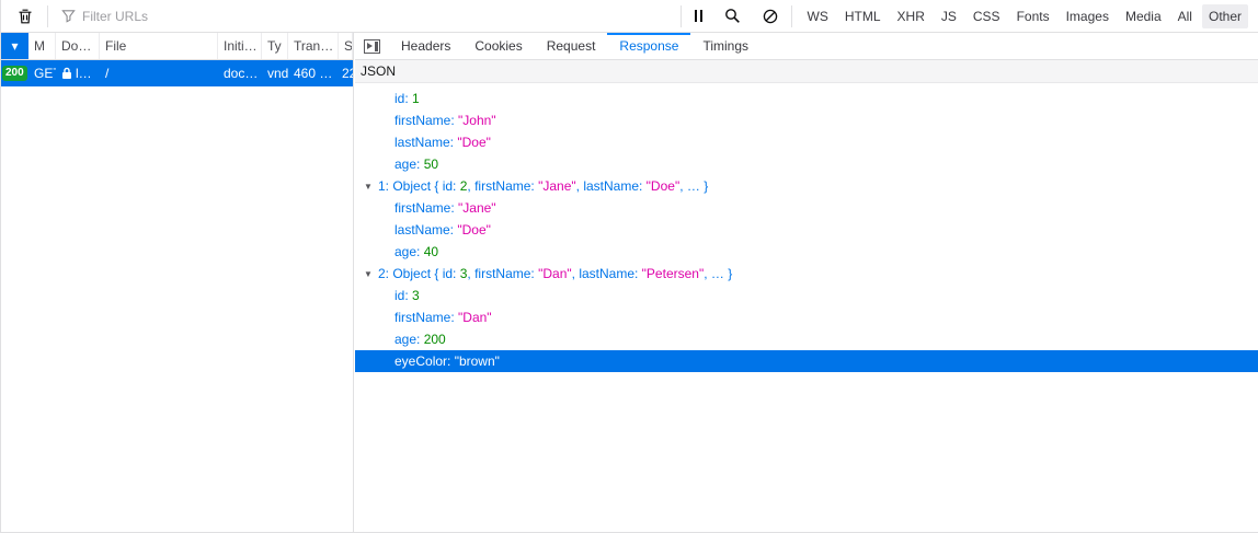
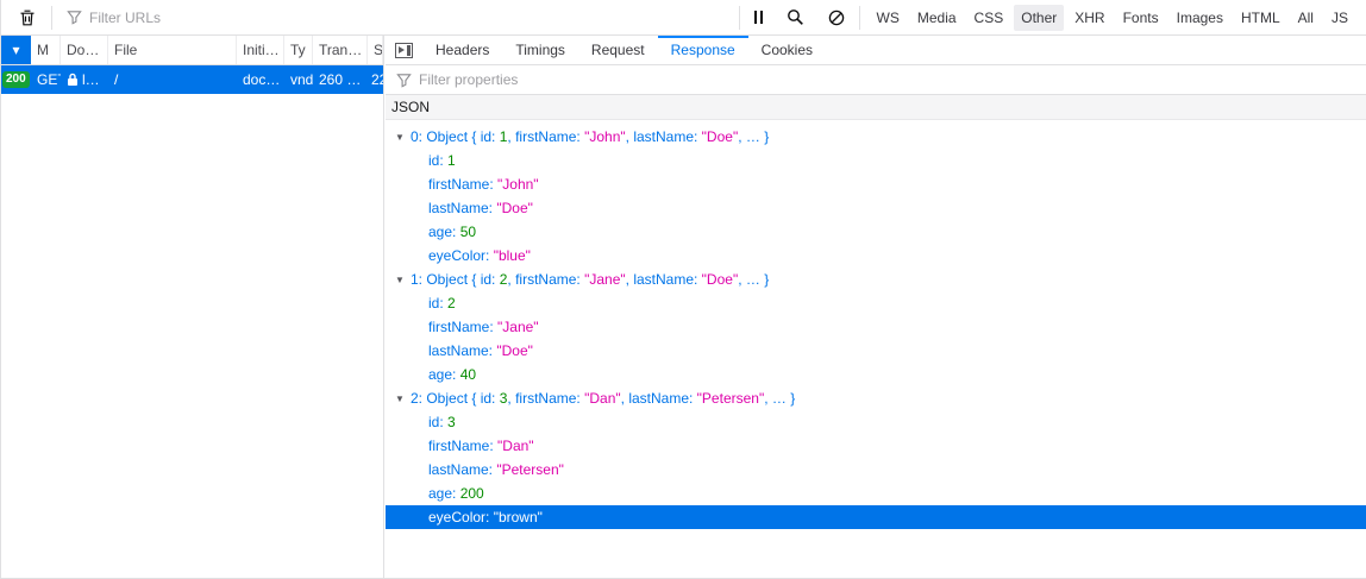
  Filter URLs
  WS
- HTML
+ Media
- XHR
+ CSS
- JS
+ Other
- CSS
+ XHR
  Fonts
  Images
- Media
+ HTML
  All
- Other
+ JS
  ▾
  M
  Do…
  File
  Initi…
  Ty
  Tran…
  200
  l…
  /
  doc…
  vnd
- 460 …
+ 260 …
  Headers
- Cookies
+ Timings
  Request
  Response
- Timings
+ Cookies
+ Filter properties
  JSON
+ ▼ 0: Object { id: 1, firstName: "John", lastName: "Doe", … }
  id: 1
  firstName: "John"
  lastName: "Doe"
  age: 50
+ eyeColor: "blue"
  ▼ 1: Object { id: 2, firstName: "Jane", lastName: "Doe", … }
+ id: 2
  firstName: "Jane"
  lastName: "Doe"
  age: 40
  ▼ 2: Object { id: 3, firstName: "Dan", lastName: "Petersen", … }
  id: 3
  firstName: "Dan"
+ lastName: "Petersen"
  age: 200
  eyeColor: "brown"
